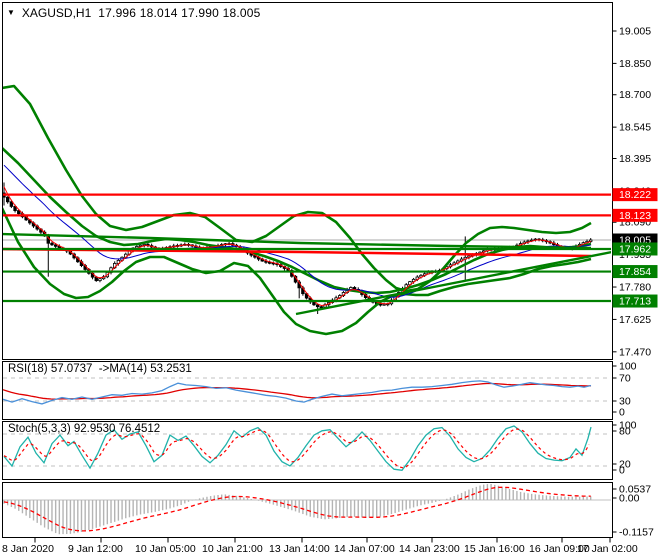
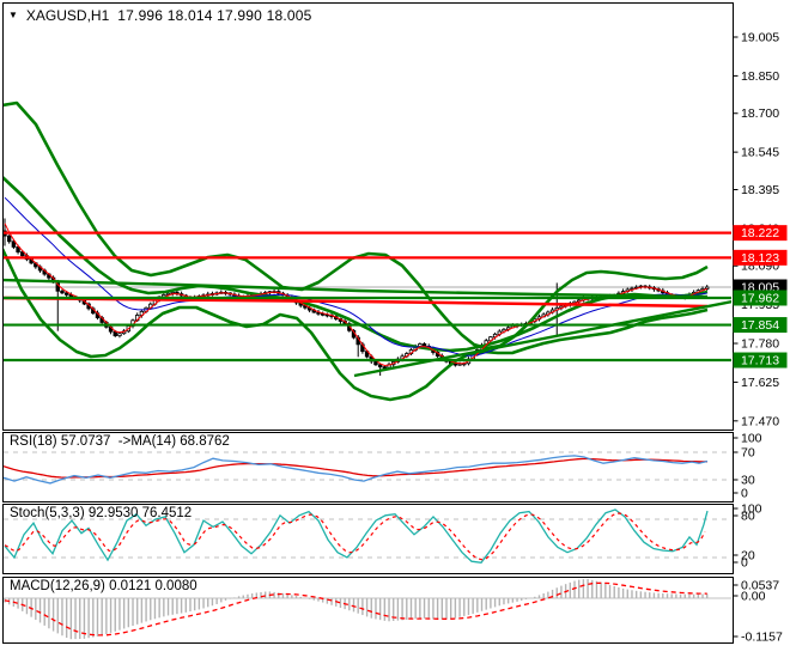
  19.005
  18.850
  18.700
  18.545
  18.395
  18.090
  17.780
  17.625
  17.470
  18.222
  18.123
  18.005
  17.962
  17.854
  17.713
  100
  70
  30
  0
  100
  80
  20
  0
  0.0537
  0.00
  -0.1157
- 8 Jan 2020
- 9 Jan 12:00
- 10 Jan 05:00
- 10 Jan 21:00
- 13 Jan 14:00
- 14 Jan 07:00
- 14 Jan 23:00
- 15 Jan 16:00
- 16 Jan 09:00
- 17 Jan 02:00
  ▼
  XAGUSD,H1
  17.996 18.014 17.990 18.005
- RSI(18) 57.0737 ->MA(14) 53.2531
+ RSI(18) 57.0737 ->MA(14) 68.8762
  Stoch(5,3,3) 92.9530 76.4512
+ MACD(12,26,9) 0.0121 0.0080
